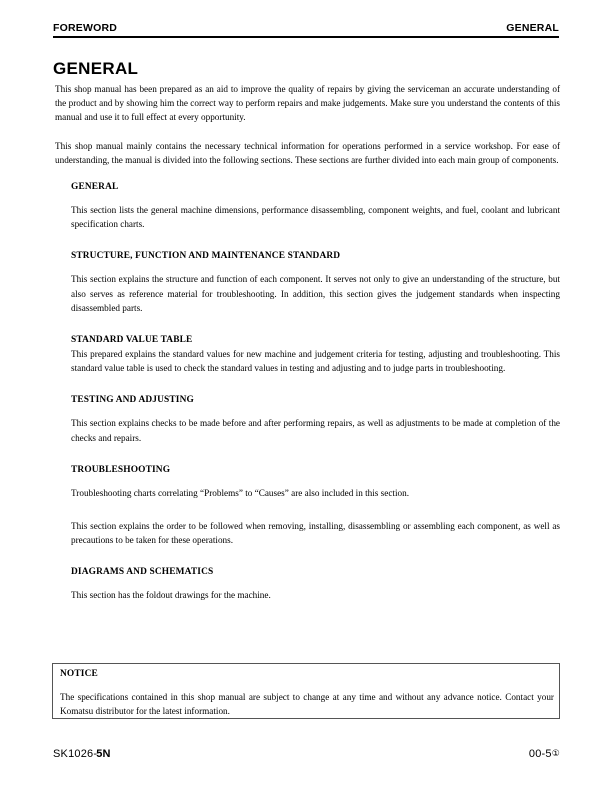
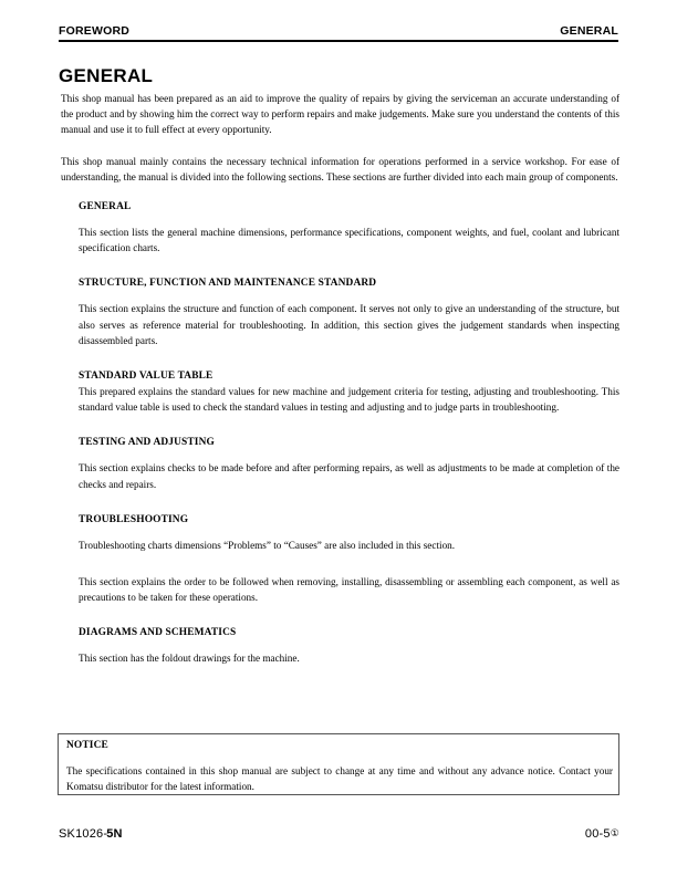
  FOREWORD
  GENERAL
  GENERAL
  This shop manual has been prepared as an aid to improve the quality of repairs by giving the serviceman an accurate understanding of the product and by showing him the correct way to perform repairs and make judgements. Make sure you understand the contents of this manual and use it to full effect at every opportunity.
  This shop manual mainly contains the necessary technical information for operations performed in a service workshop. For ease of understanding, the manual is divided into the following sections. These sections are further divided into each main group of components.
  GENERAL
- This section lists the general machine dimensions, performance disassembling, component weights, and fuel, coolant and lubricant specification charts.
+ This section lists the general machine dimensions, performance specifications, component weights, and fuel, coolant and lubricant specification charts.
  STRUCTURE, FUNCTION AND MAINTENANCE STANDARD
  This section explains the structure and function of each component. It serves not only to give an understanding of the structure, but also serves as reference material for troubleshooting. In addition, this section gives the judgement standards when inspecting disassembled parts.
  STANDARD VALUE TABLE
  This prepared explains the standard values for new machine and judgement criteria for testing, adjusting and troubleshooting. This standard value table is used to check the standard values in testing and adjusting and to judge parts in troubleshooting.
  TESTING AND ADJUSTING
  This section explains checks to be made before and after performing repairs, as well as adjustments to be made at completion of the checks and repairs.
  TROUBLESHOOTING
- Troubleshooting charts correlating “Problems” to “Causes” are also included in this section.
+ Troubleshooting charts dimensions “Problems” to “Causes” are also included in this section.
  This section explains the order to be followed when removing, installing, disassembling or assembling each component, as well as precautions to be taken for these operations.
  DIAGRAMS AND SCHEMATICS
  This section has the foldout drawings for the machine.
  NOTICE
  The specifications contained in this shop manual are subject to change at any time and without any advance notice. Contact your Komatsu distributor for the latest information.
  SK1026-5N
  00-5①
